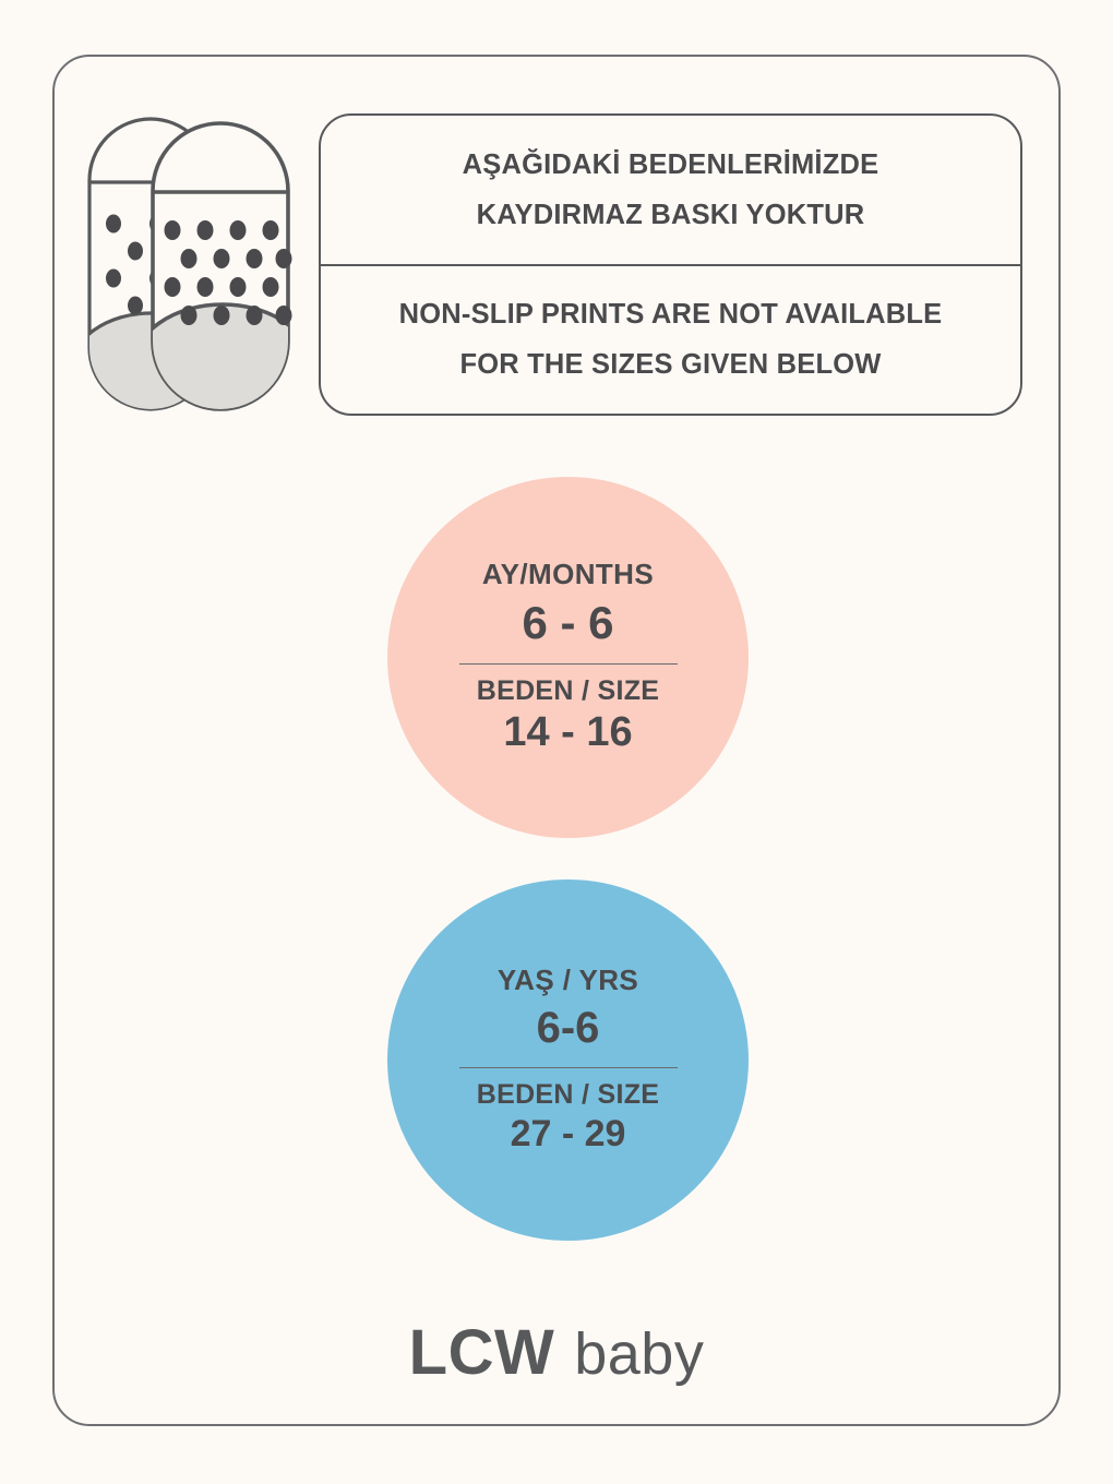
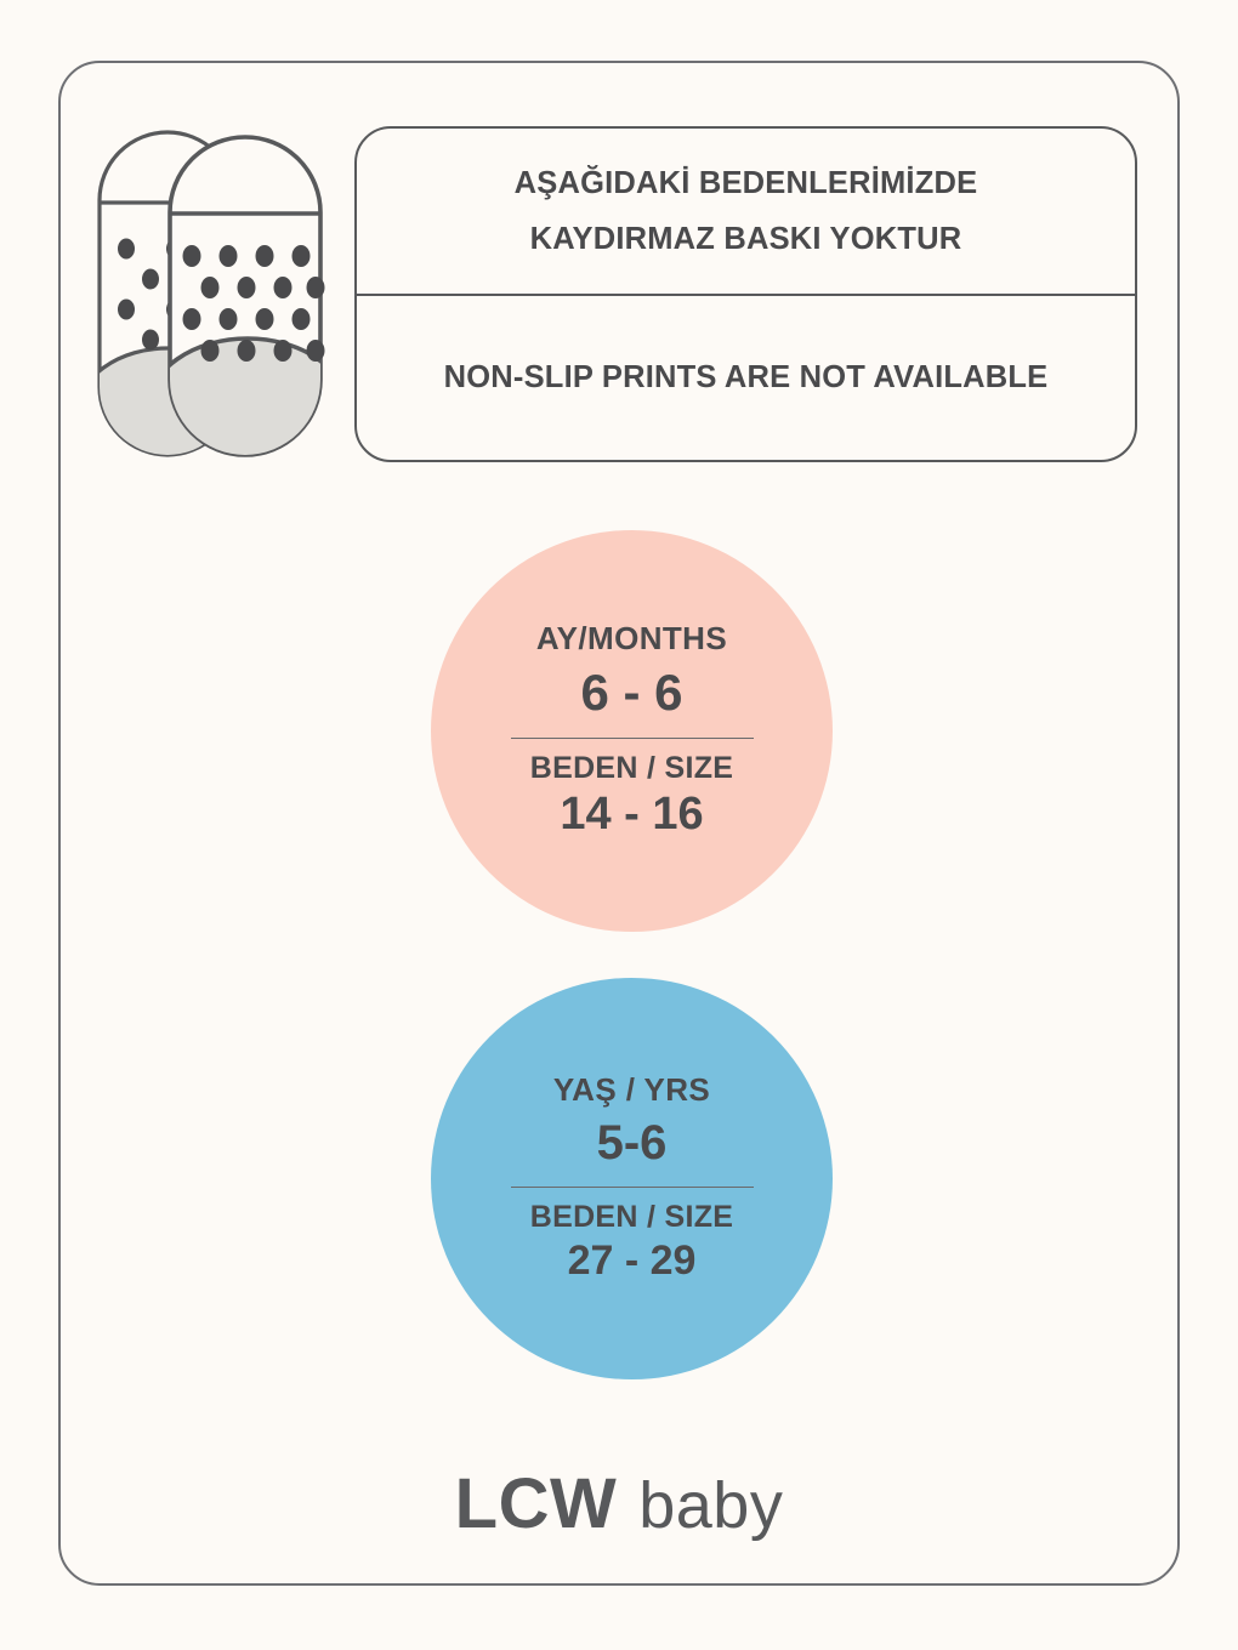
  AŞAĞIDAKİ BEDENLERİMİZDE
  KAYDIRMAZ BASKI YOKTUR
  NON-SLIP PRINTS ARE NOT AVAILABLE
- FOR THE SIZES GIVEN BELOW
  AY/MONTHS
  6 - 6
  BEDEN / SIZE
  14 - 16
  YAŞ / YRS
- 6-6
+ 5-6
  BEDEN / SIZE
  27 - 29
  LCW baby
